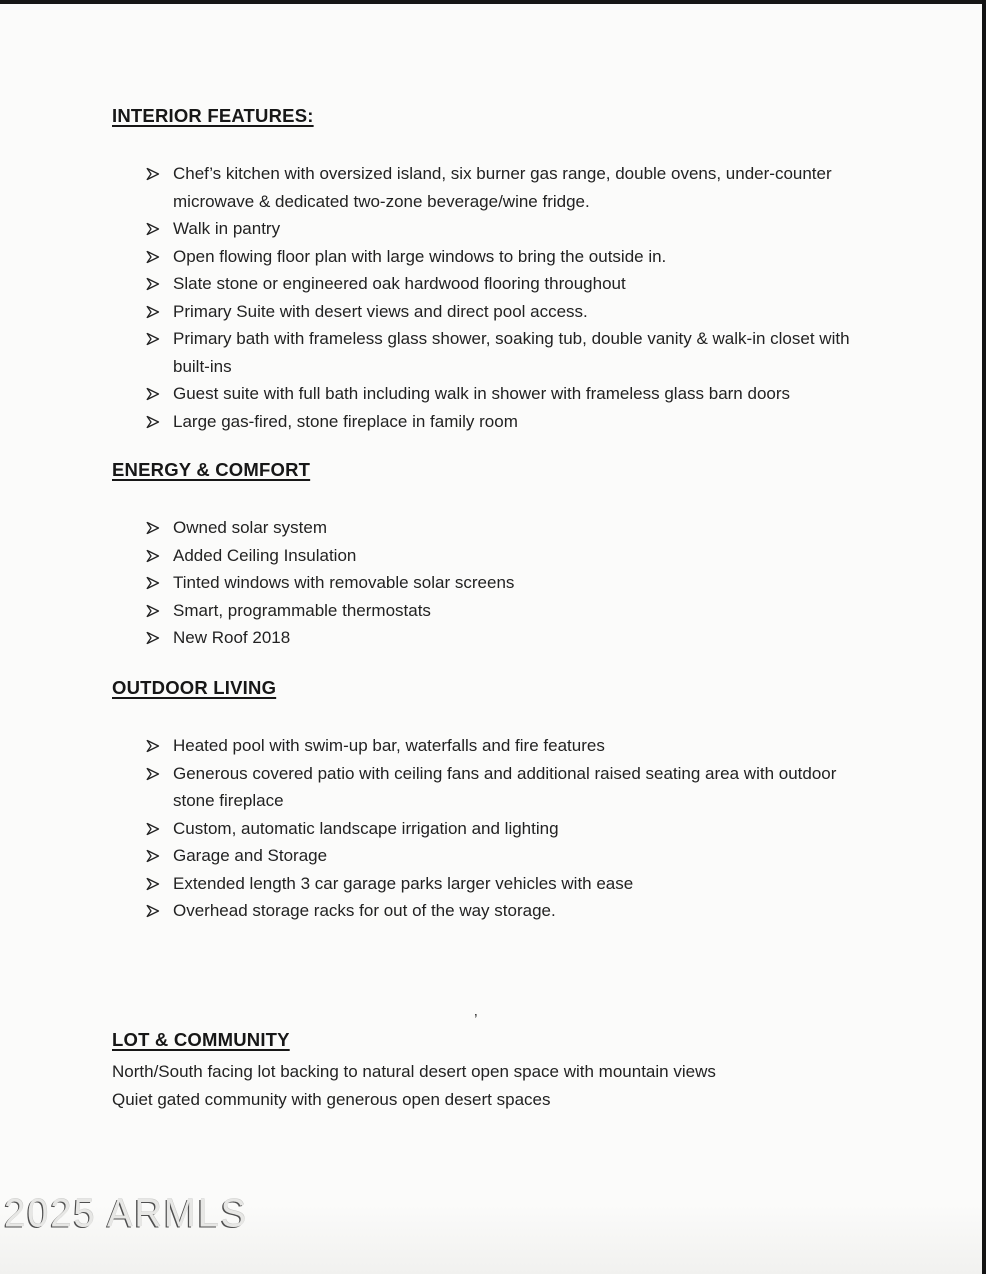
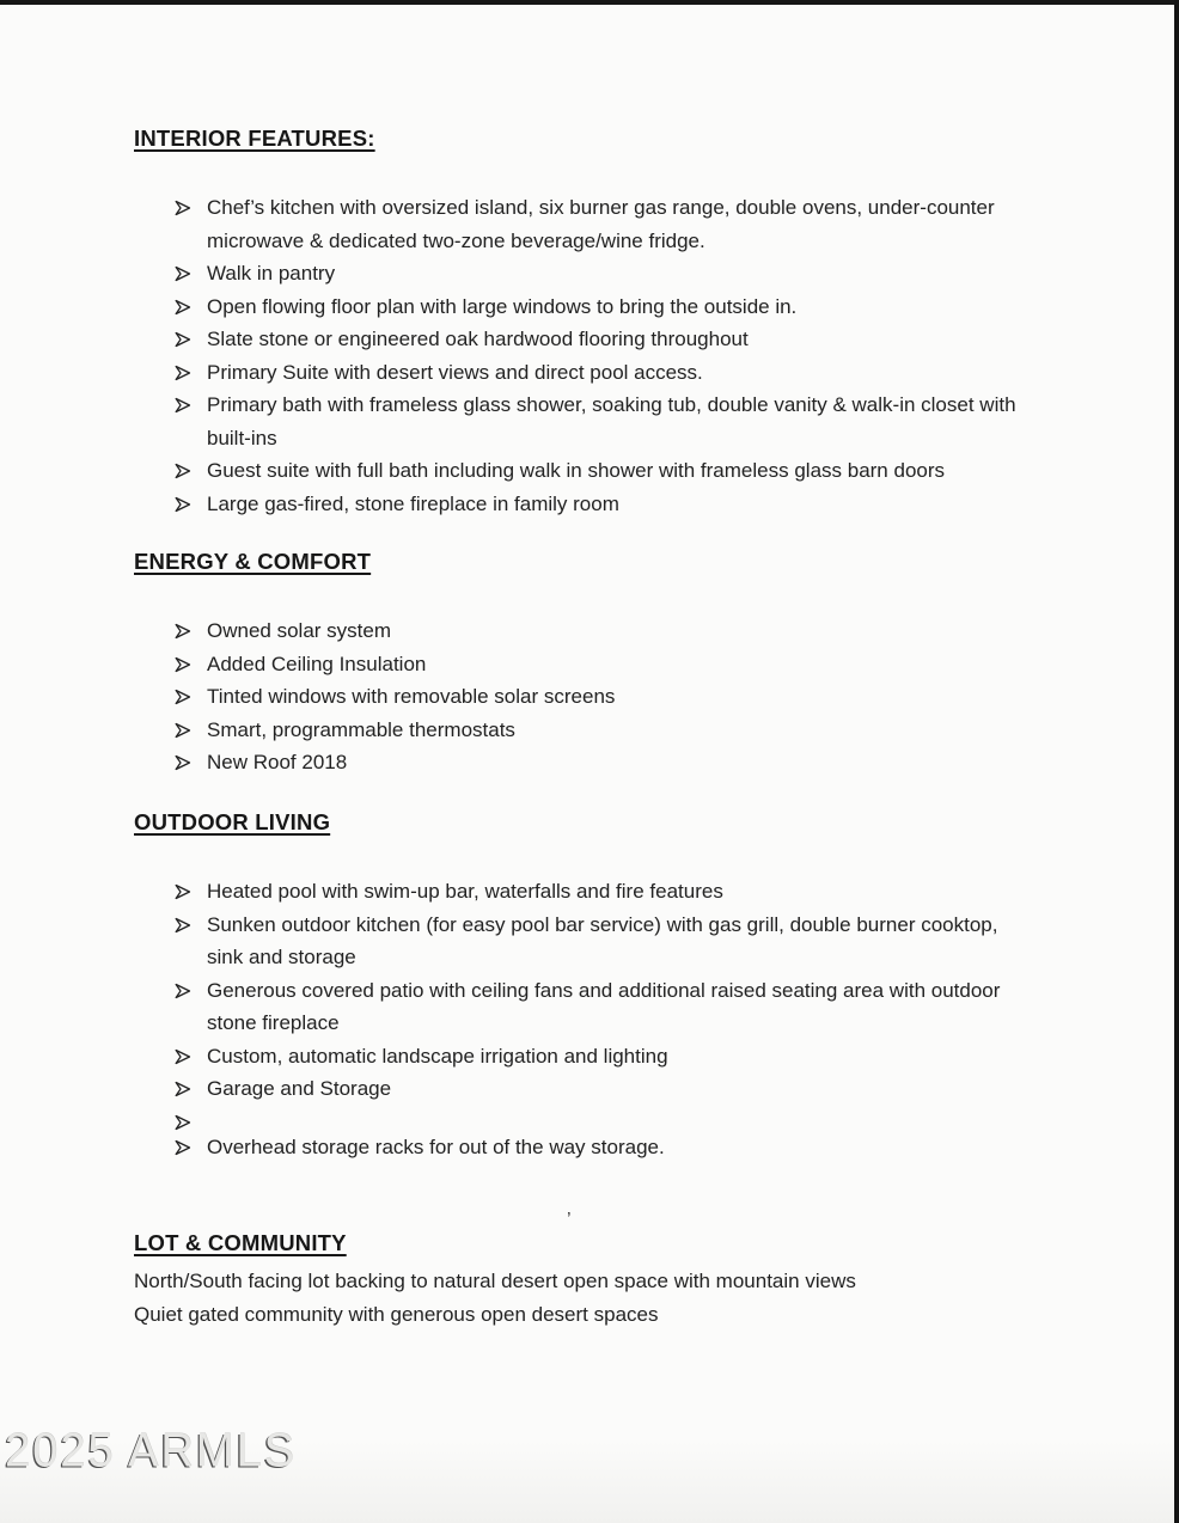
  INTERIOR FEATURES:
  Chef’s kitchen with oversized island, six burner gas range, double ovens, under-counter microwave & dedicated two-zone beverage/wine fridge.
  Walk in pantry
  Open flowing floor plan with large windows to bring the outside in.
  Slate stone or engineered oak hardwood flooring throughout
  Primary Suite with desert views and direct pool access.
  Primary bath with frameless glass shower, soaking tub, double vanity & walk-in closet with built-ins
  Guest suite with full bath including walk in shower with frameless glass barn doors
  Large gas-fired, stone fireplace in family room
  ENERGY & COMFORT
  Owned solar system
  Added Ceiling Insulation
  Tinted windows with removable solar screens
  Smart, programmable thermostats
  New Roof 2018
  OUTDOOR LIVING
  Heated pool with swim-up bar, waterfalls and fire features
+ Sunken outdoor kitchen (for easy pool bar service) with gas grill, double burner cooktop, sink and storage
  Generous covered patio with ceiling fans and additional raised seating area with outdoor stone fireplace
  Custom, automatic landscape irrigation and lighting
  Garage and Storage
- Extended length 3 car garage parks larger vehicles with ease
  Overhead storage racks for out of the way storage.
  LOT & COMMUNITY
  North/South facing lot backing to natural desert open space with mountain views
  Quiet gated community with generous open desert spaces
  ’
  2025 ARMLS
